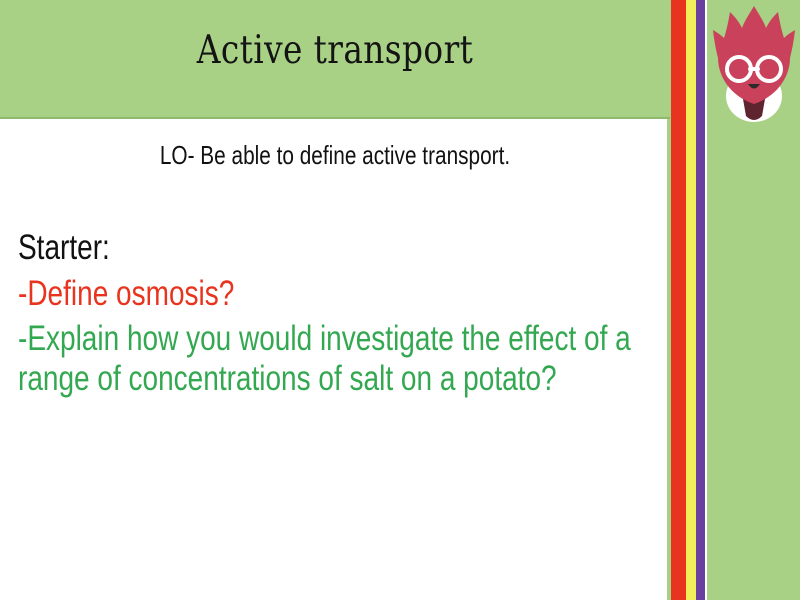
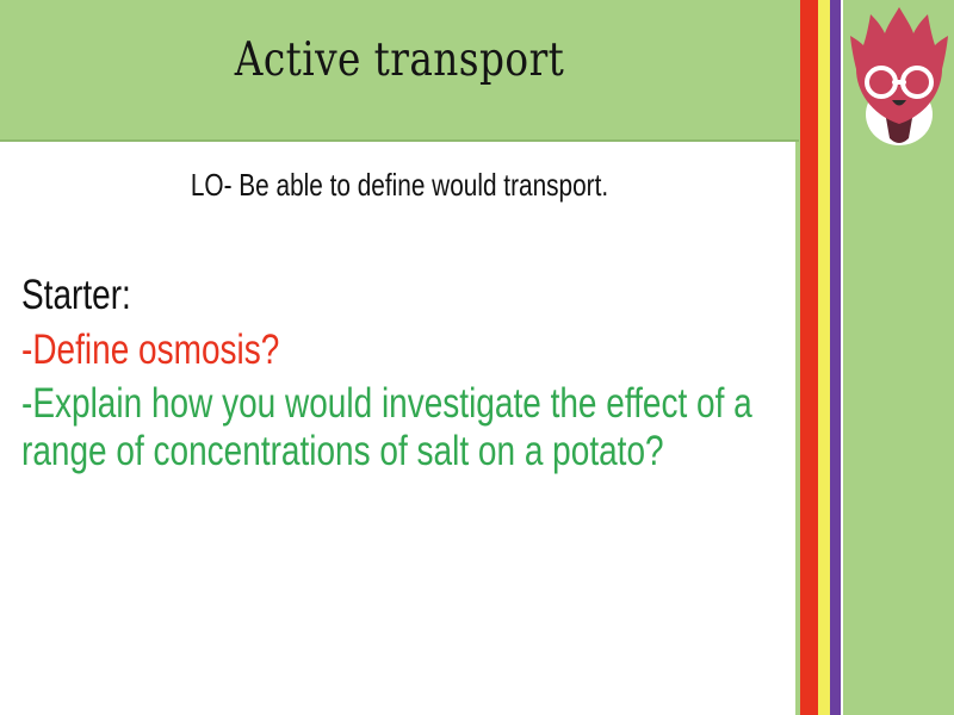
  Active transport
- LO- Be able to define active transport.
+ LO- Be able to define would transport.
  Starter:
  -Define osmosis?
  -Explain how you would investigate the effect of a range of concentrations of salt on a potato?
